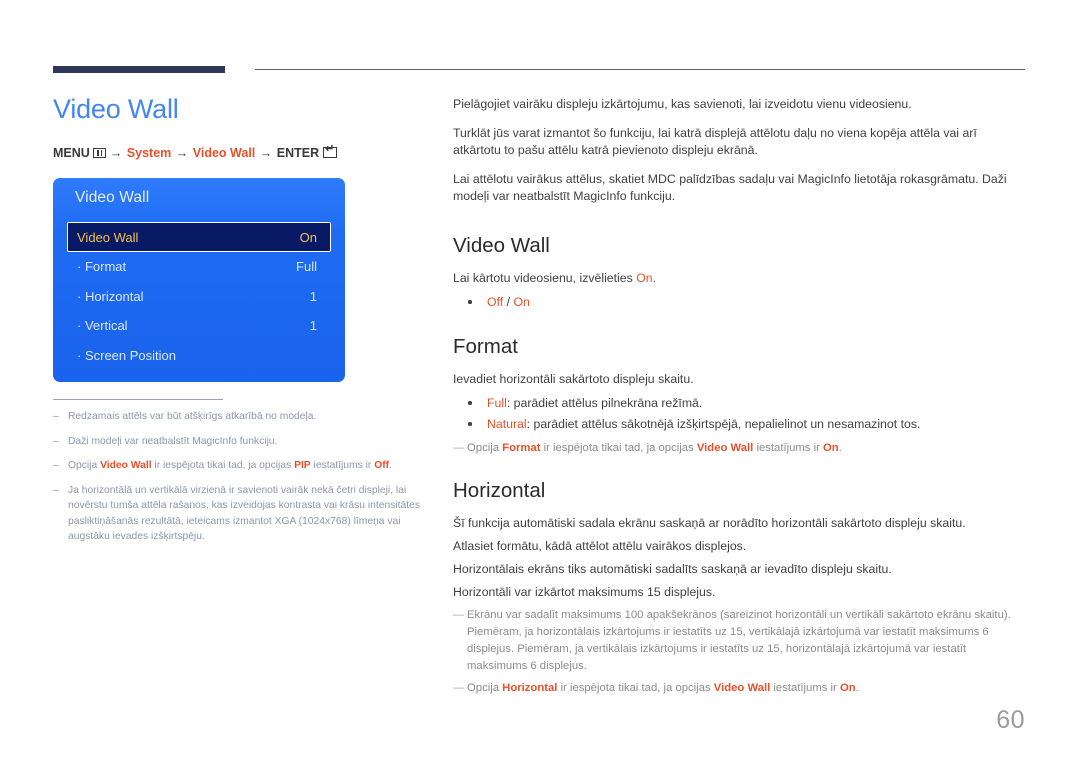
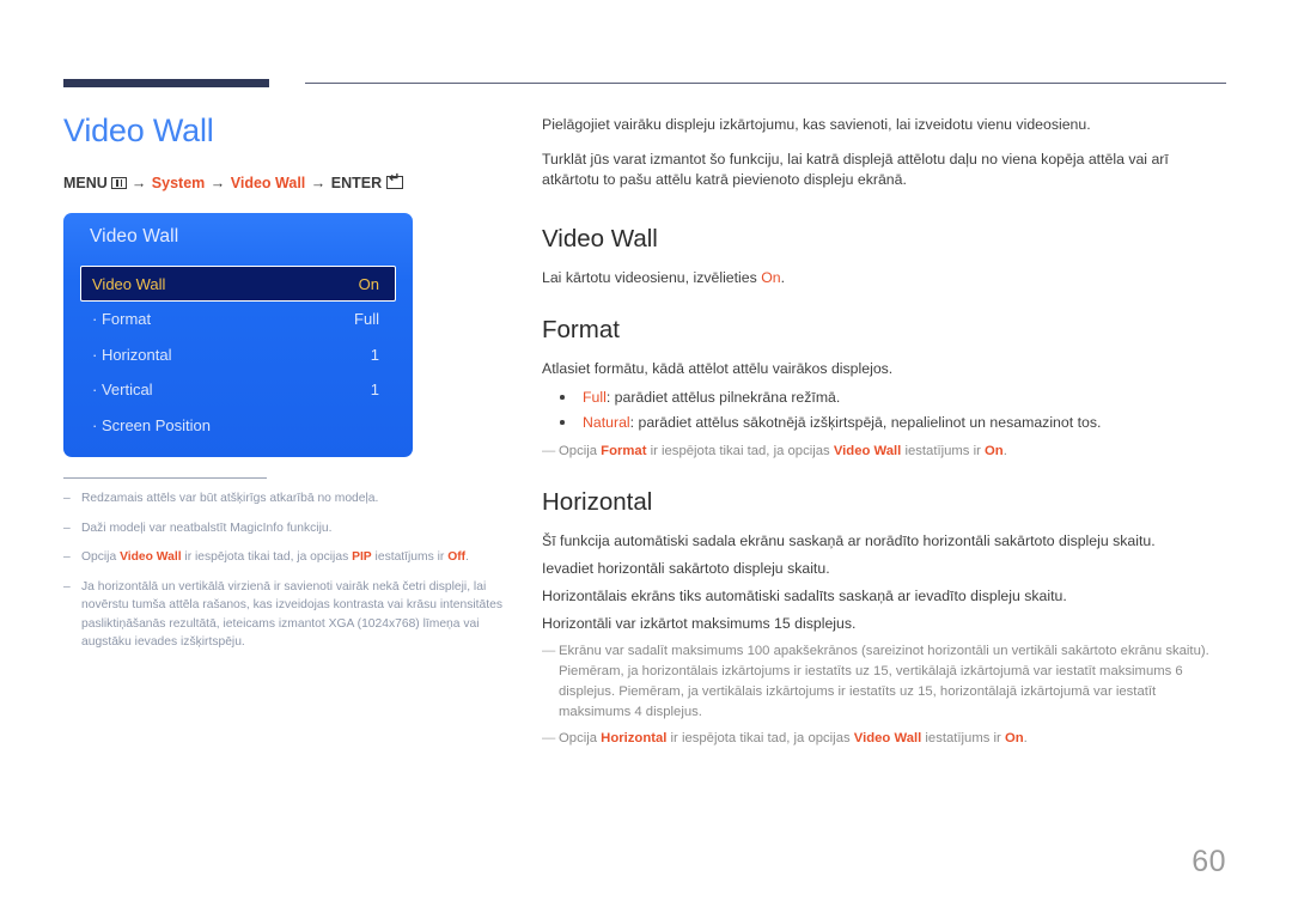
  Video Wall
  MENU → System → Video Wall → ENTER
  Video Wall
  Video Wall
  On
  · Format
  Full
  · Horizontal
  1
  · Vertical
  1
  · Screen Position
  –
  Redzamais attēls var būt atšķirīgs atkarībā no modeļa.
  –
  Daži modeļi var neatbalstīt MagicInfo funkciju.
  –
  Opcija Video Wall ir iespējota tikai tad, ja opcijas PIP iestatījums ir Off.
  –
  Ja horizontālā un vertikālā virzienā ir savienoti vairāk nekā četri displeji, lai novērstu tumša attēla rašanos, kas izveidojas kontrasta vai krāsu intensitātes pasliktiņāšanās rezultātā, ieteicams izmantot XGA (1024x768) līmeņa vai augstāku ievades izšķirtspēju.
  Pielāgojiet vairāku displeju izkārtojumu, kas savienoti, lai izveidotu vienu videosienu.
  Turklāt jūs varat izmantot šo funkciju, lai katrā displejā attēlotu daļu no viena kopēja attēla vai arī atkārtotu to pašu attēlu katrā pievienoto displeju ekrānā.
- Lai attēlotu vairākus attēlus, skatiet MDC palīdzības sadaļu vai MagicInfo lietotāja rokasgrāmatu. Daži modeļi var neatbalstīt MagicInfo funkciju.
  Video Wall
  Lai kārtotu videosienu, izvēlieties On.
- Off / On
  Format
- Ievadiet horizontāli sakārtoto displeju skaitu.
+ Atlasiet formātu, kādā attēlot attēlu vairākos displejos.
  Full: parādiet attēlus pilnekrāna režīmā.
  Natural: parādiet attēlus sākotnējā izšķirtspējā, nepalielinot un nesamazinot tos.
  —
  Opcija Format ir iespējota tikai tad, ja opcijas Video Wall iestatījums ir On.
  Horizontal
  Šī funkcija automātiski sadala ekrānu saskaņā ar norādīto horizontāli sakārtoto displeju skaitu.
- Atlasiet formātu, kādā attēlot attēlu vairākos displejos.
+ Ievadiet horizontāli sakārtoto displeju skaitu.
  Horizontālais ekrāns tiks automātiski sadalīts saskaņā ar ievadīto displeju skaitu.
  Horizontāli var izkārtot maksimums 15 displejus.
  —
- Ekrānu var sadalīt maksimums 100 apakšekrānos (sareizinot horizontāli un vertikāli sakārtoto ekrānu skaitu). Piemēram, ja horizontālais izkārtojums ir iestatīts uz 15, vertikālajā izkārtojumā var iestatīt maksimums 6 displejus. Piemēram, ja vertikālais izkārtojums ir iestatīts uz 15, horizontālajā izkārtojumā var iestatīt maksimums 6 displejus.
+ Ekrānu var sadalīt maksimums 100 apakšekrānos (sareizinot horizontāli un vertikāli sakārtoto ekrānu skaitu). Piemēram, ja horizontālais izkārtojums ir iestatīts uz 15, vertikālajā izkārtojumā var iestatīt maksimums 6 displejus. Piemēram, ja vertikālais izkārtojums ir iestatīts uz 15, horizontālajā izkārtojumā var iestatīt maksimums 4 displejus.
  —
  Opcija Horizontal ir iespējota tikai tad, ja opcijas Video Wall iestatījums ir On.
  60
